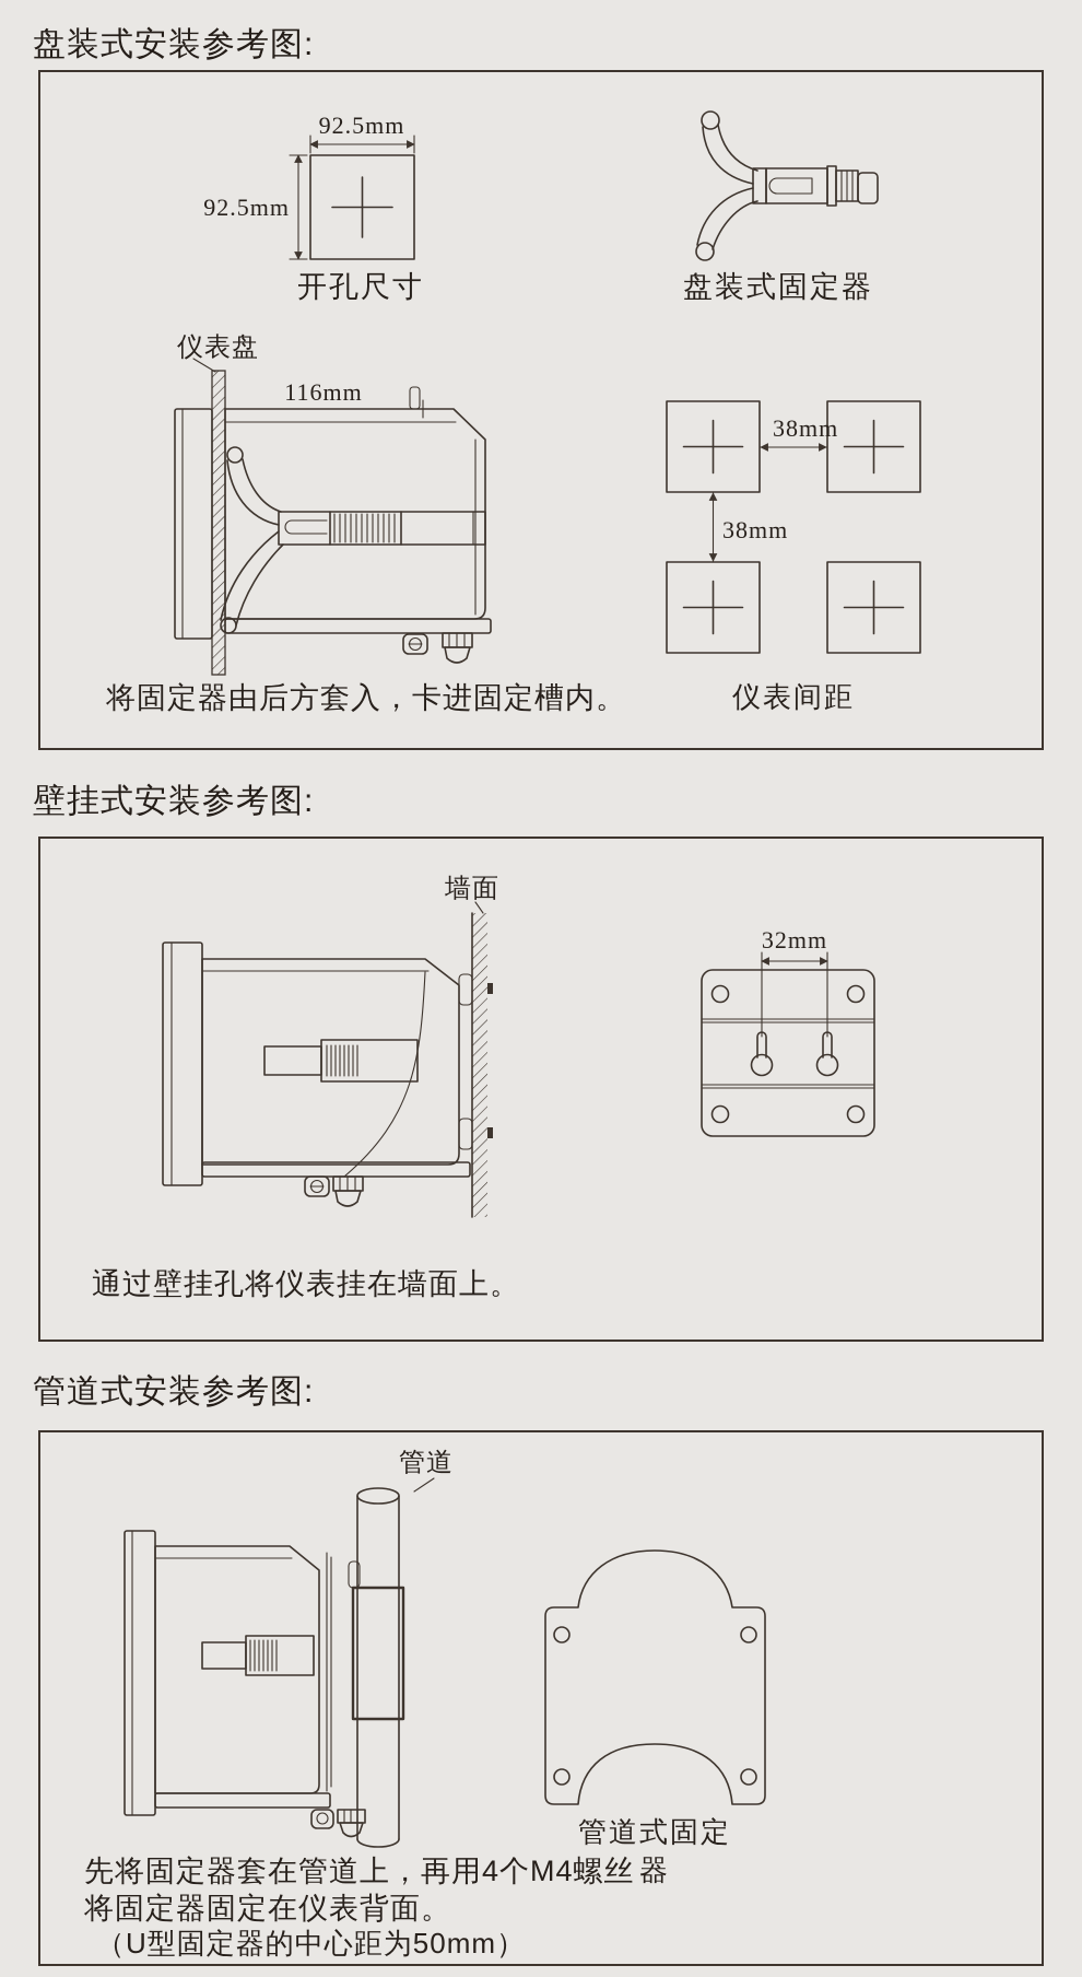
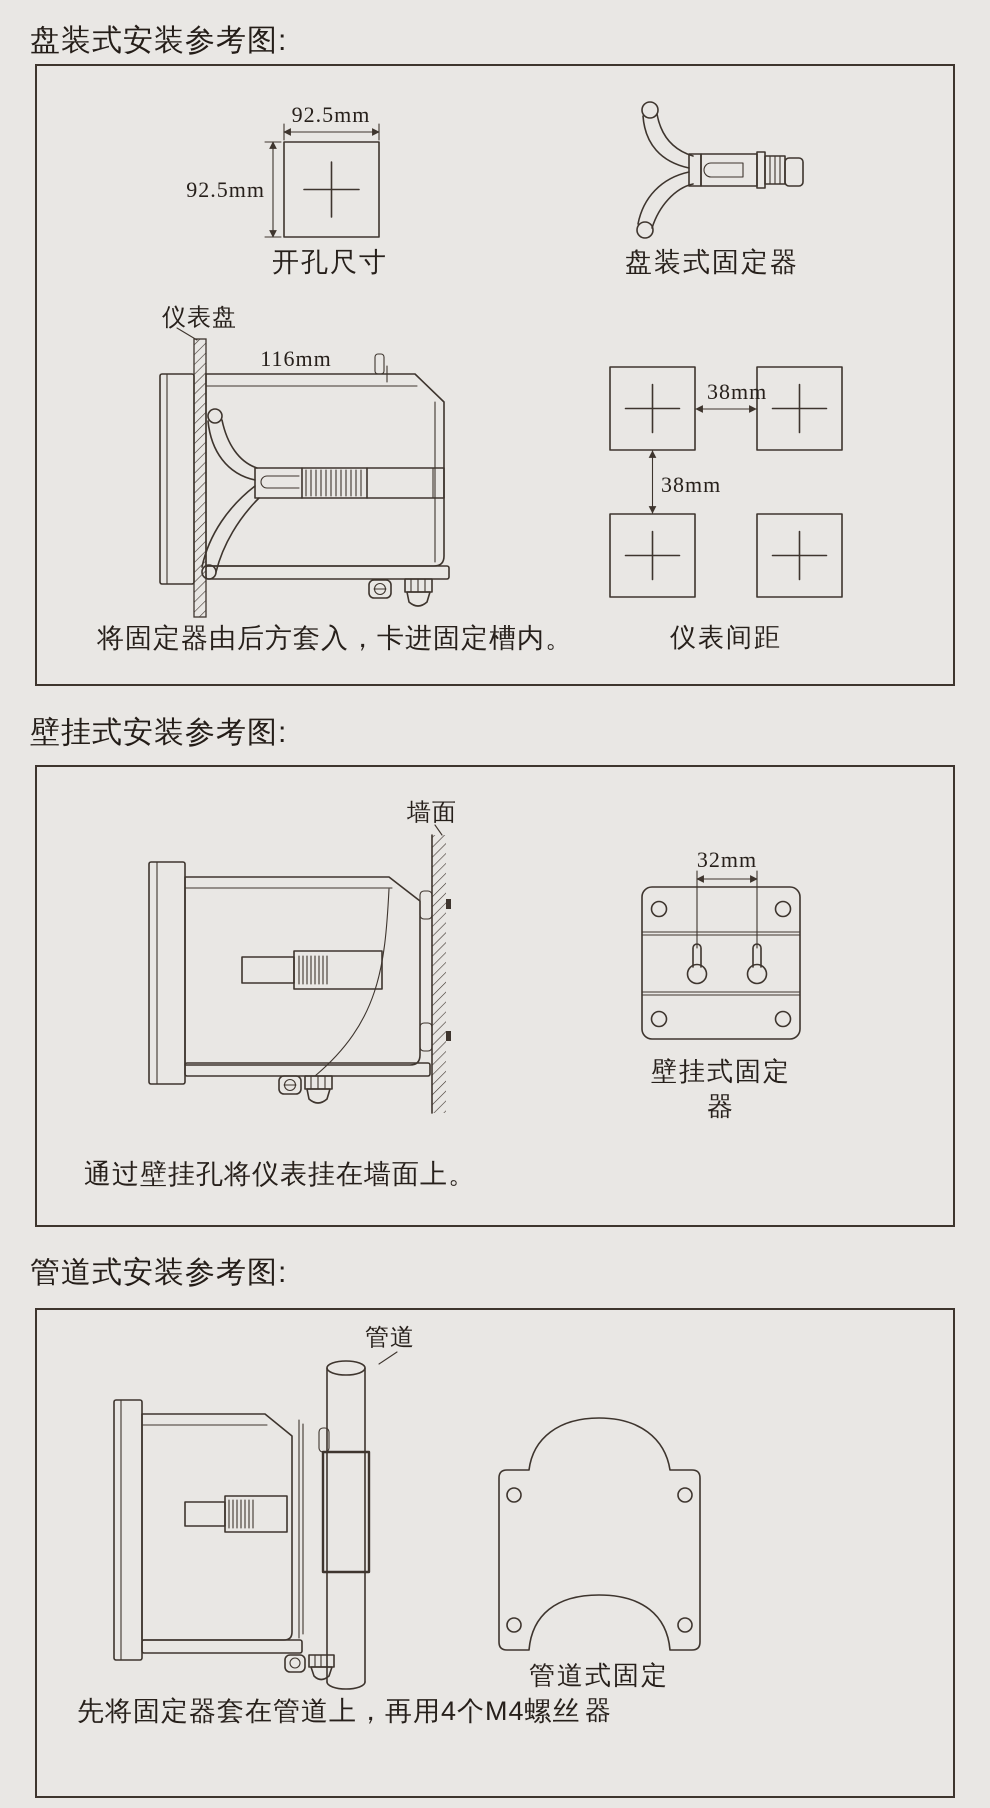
  盘装式安装参考图:
  92.5mm
  92.5mm
  116mm
  38mm
  38mm
  仪表盘
  开孔尺寸
  盘装式固定器
  将固定器由后方套入，卡进固定槽内。
  仪表间距
  壁挂式安装参考图:
  32mm
  墙面
+ 壁挂式固定器
  通过壁挂孔将仪表挂在墙面上。
  管道式安装参考图:
  管道
  管道式固定器
  先将固定器套在管道上，再用4个M4螺丝
- 将固定器固定在仪表背面。
- （U型固定器的中心距为50mm）
